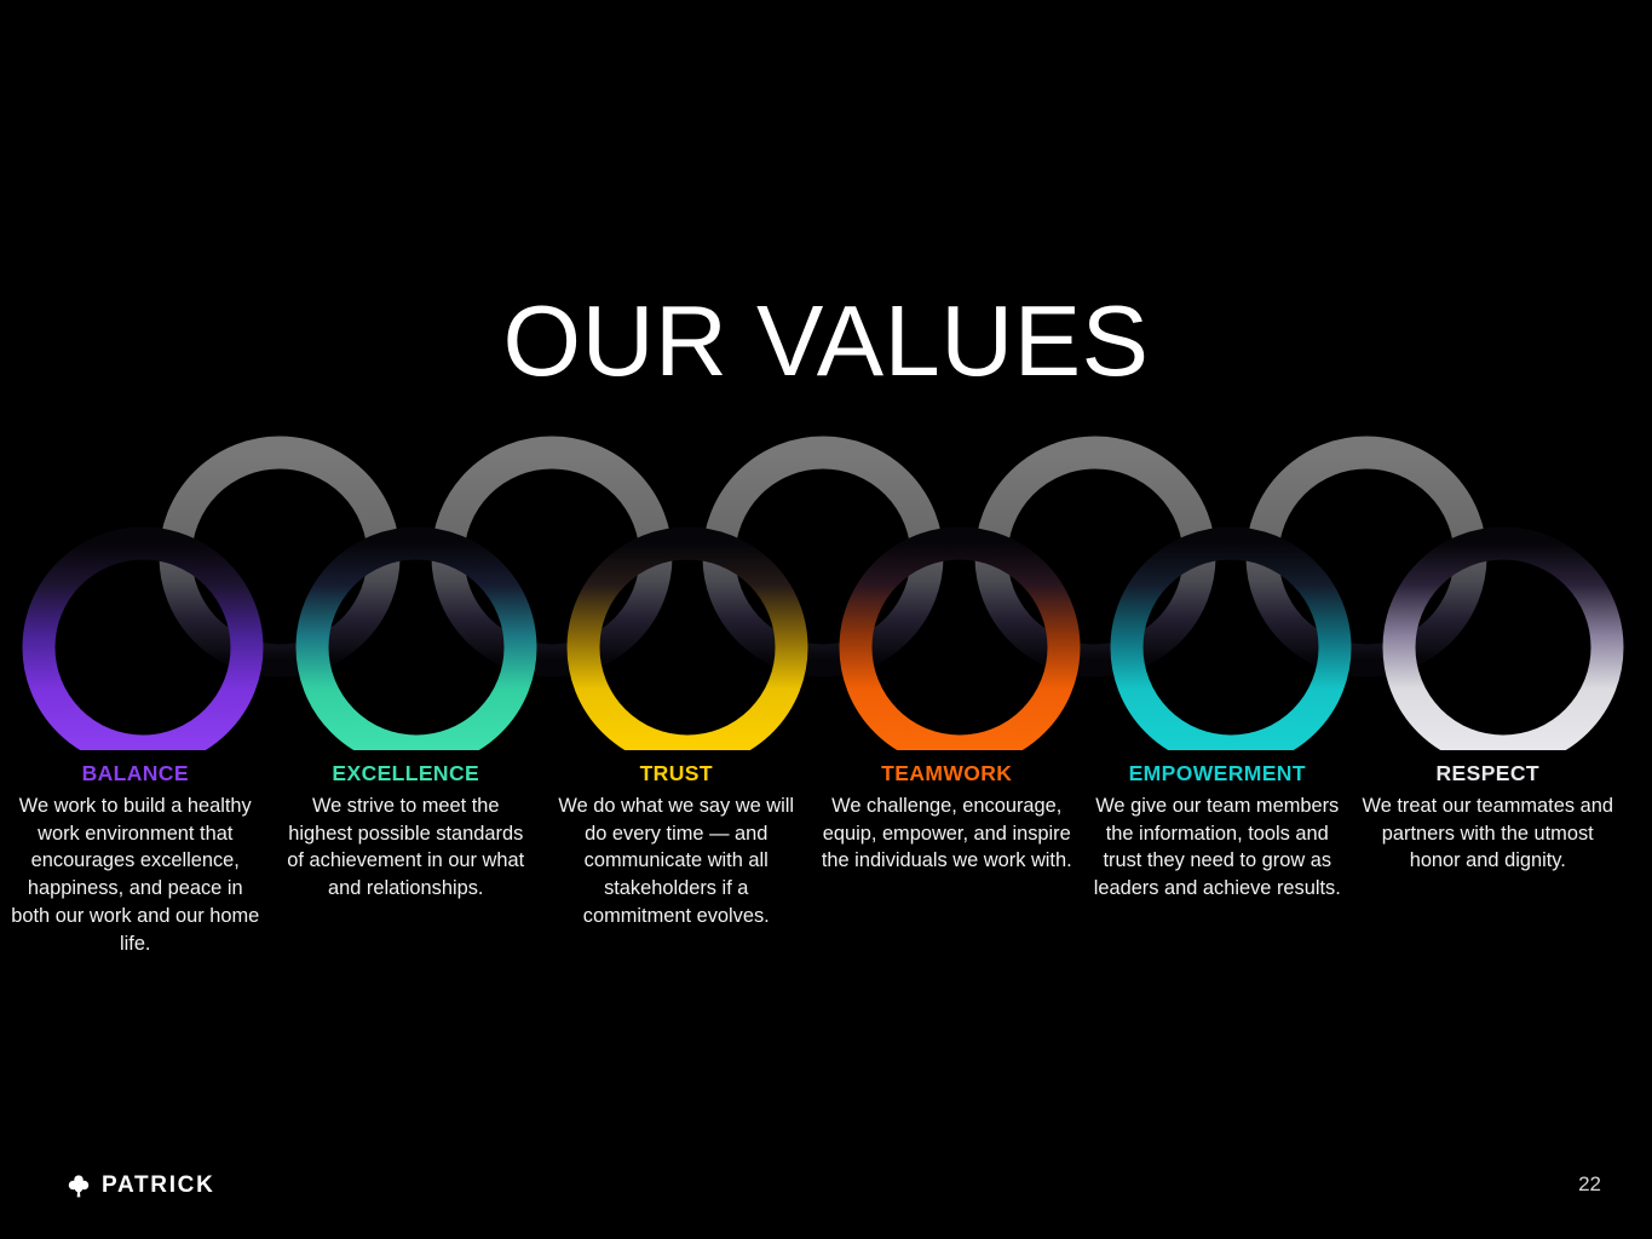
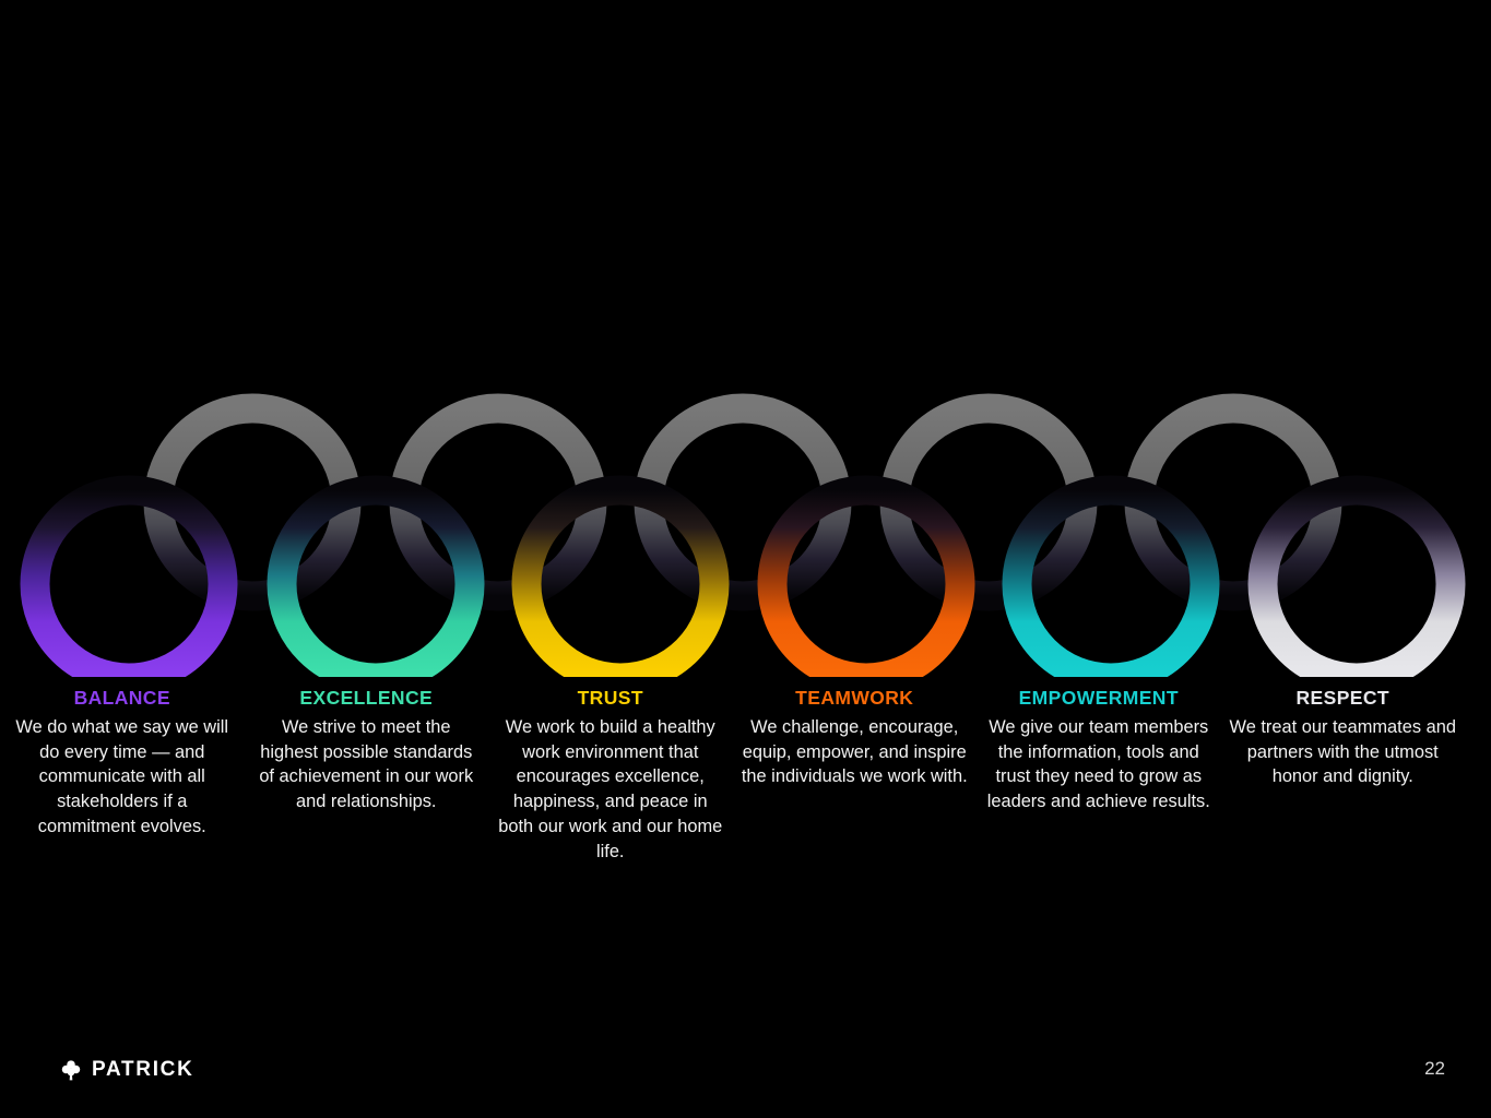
- OUR VALUES
  BALANCE
- We work to build a healthy work environment that encourages excellence, happiness, and peace in both our work and our home life.
+ We do what we say we will do every time — and communicate with all stakeholders if a commitment evolves.
  EXCELLENCE
- We strive to meet the highest possible standards of achievement in our what and relationships.
+ We strive to meet the highest possible standards of achievement in our work and relationships.
  TRUST
- We do what we say we will do every time — and communicate with all stakeholders if a commitment evolves.
+ We work to build a healthy work environment that encourages excellence, happiness, and peace in both our work and our home life.
  TEAMWORK
  We challenge, encourage, equip, empower, and inspire the individuals we work with.
  EMPOWERMENT
  We give our team members the information, tools and trust they need to grow as leaders and achieve results.
  RESPECT
  We treat our teammates and partners with the utmost honor and dignity.
  PATRICK
  22
